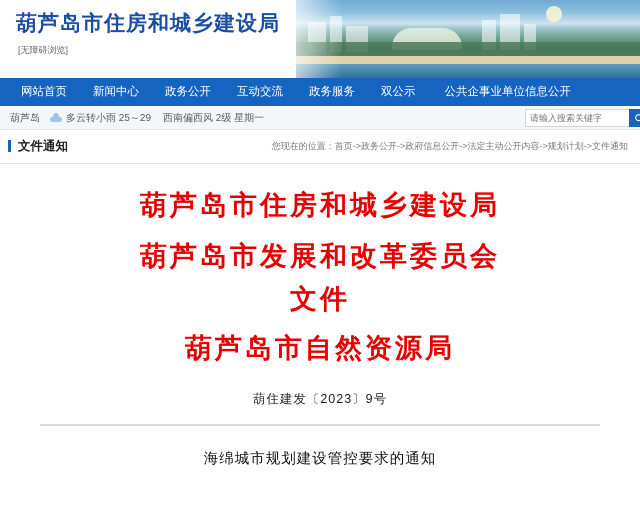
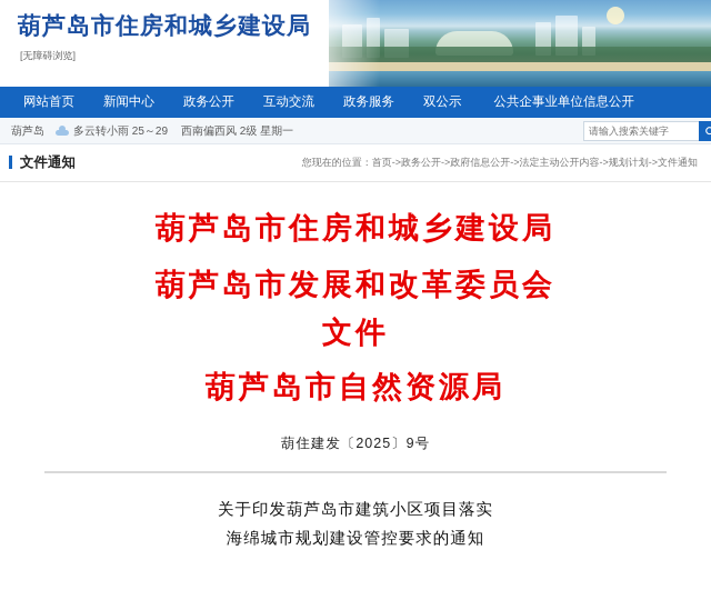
  葫芦岛市住房和城乡建设局
  [无障碍浏览]
  网站首页
  新闻中心
  政务公开
  互动交流
  政务服务
  双公示
  公共企事业单位信息公开
  葫芦岛
  多云转小雨 25～29
  西南偏西风 2级 星期一
  请输入搜索关键字
  文件通知
  您现在的位置：首页->政务公开->政府信息公开->法定主动公开内容->规划计划->文件通知
  葫芦岛市住房和城乡建设局
  葫芦岛市发展和改革委员会
  文件
  葫芦岛市自然资源局
- 葫住建发〔2023〕9号
+ 葫住建发〔2025〕9号
+ 关于印发葫芦岛市建筑小区项目落实
  海绵城市规划建设管控要求的通知
